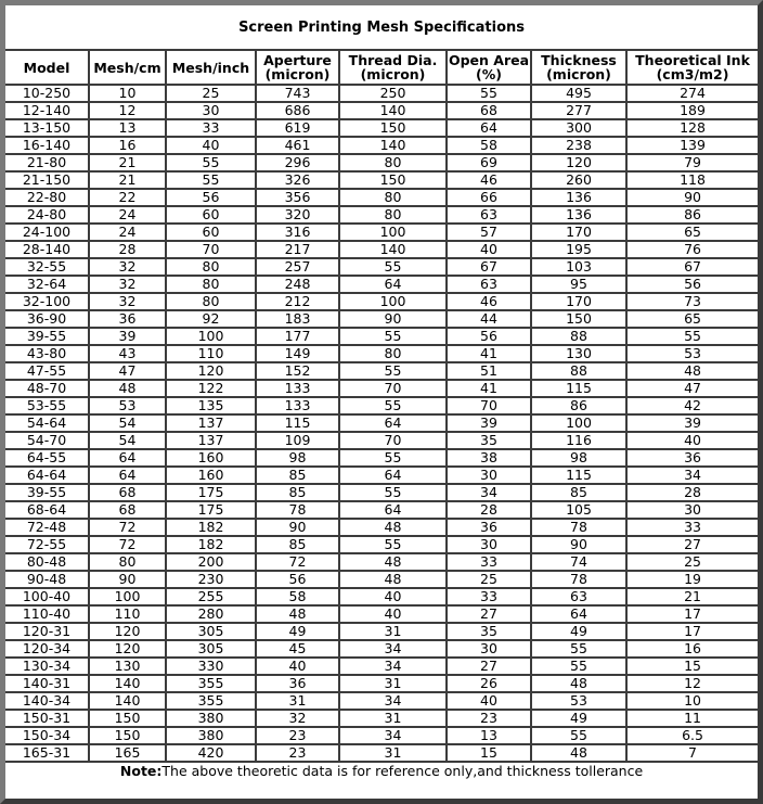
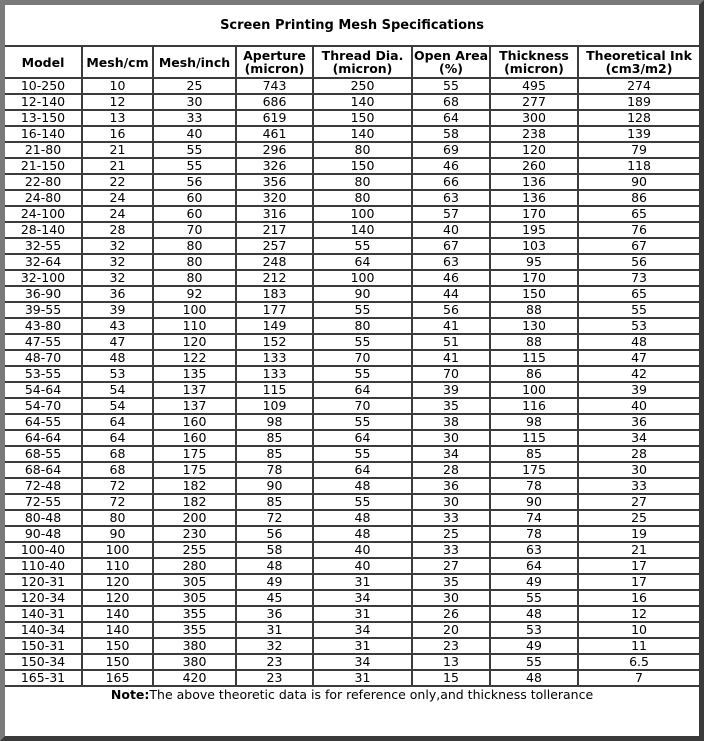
  Screen Printing Mesh Specifications
  Model	Mesh/cm	Mesh/inch	Aperture(micron)	Thread Dia.(micron)	Open Area(%)	Thickness(micron)	Theoretical Ink(cm3/m2)
  10-250	10	25	743	250	55	495	274
  12-140	12	30	686	140	68	277	189
  13-150	13	33	619	150	64	300	128
  16-140	16	40	461	140	58	238	139
  21-80	21	55	296	80	69	120	79
  21-150	21	55	326	150	46	260	118
  22-80	22	56	356	80	66	136	90
  24-80	24	60	320	80	63	136	86
  24-100	24	60	316	100	57	170	65
  28-140	28	70	217	140	40	195	76
  32-55	32	80	257	55	67	103	67
  32-64	32	80	248	64	63	95	56
  32-100	32	80	212	100	46	170	73
  36-90	36	92	183	90	44	150	65
  39-55	39	100	177	55	56	88	55
  43-80	43	110	149	80	41	130	53
  47-55	47	120	152	55	51	88	48
  48-70	48	122	133	70	41	115	47
  53-55	53	135	133	55	70	86	42
  54-64	54	137	115	64	39	100	39
  54-70	54	137	109	70	35	116	40
  64-55	64	160	98	55	38	98	36
  64-64	64	160	85	64	30	115	34
- 39-55	68	175	85	55	34	85	28
+ 68-55	68	175	85	55	34	85	28
- 68-64	68	175	78	64	28	105	30
+ 68-64	68	175	78	64	28	175	30
  72-48	72	182	90	48	36	78	33
  72-55	72	182	85	55	30	90	27
  80-48	80	200	72	48	33	74	25
  90-48	90	230	56	48	25	78	19
  100-40	100	255	58	40	33	63	21
  110-40	110	280	48	40	27	64	17
  120-31	120	305	49	31	35	49	17
  120-34	120	305	45	34	30	55	16
- 130-34	130	330	40	34	27	55	15
  140-31	140	355	36	31	26	48	12
- 140-34	140	355	31	34	40	53	10
+ 140-34	140	355	31	34	20	53	10
  150-31	150	380	32	31	23	49	11
  150-34	150	380	23	34	13	55	6.5
  165-31	165	420	23	31	15	48	7
  Note:The above theoretic data is for reference only,and thickness tollerance
